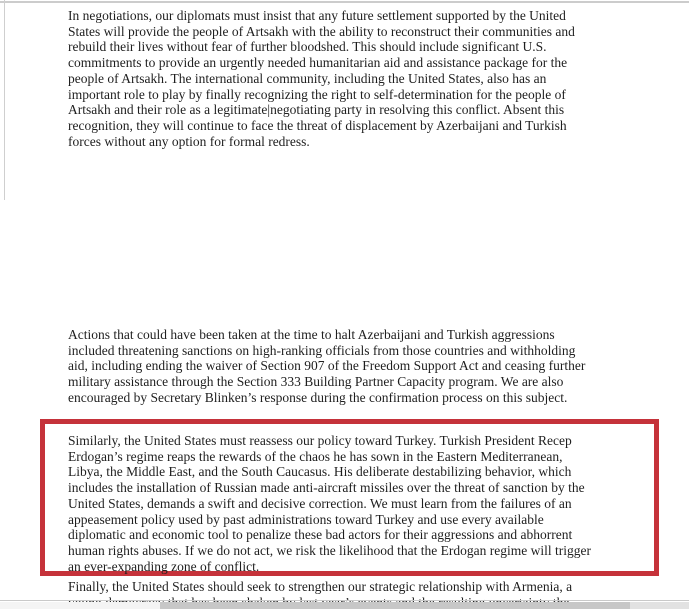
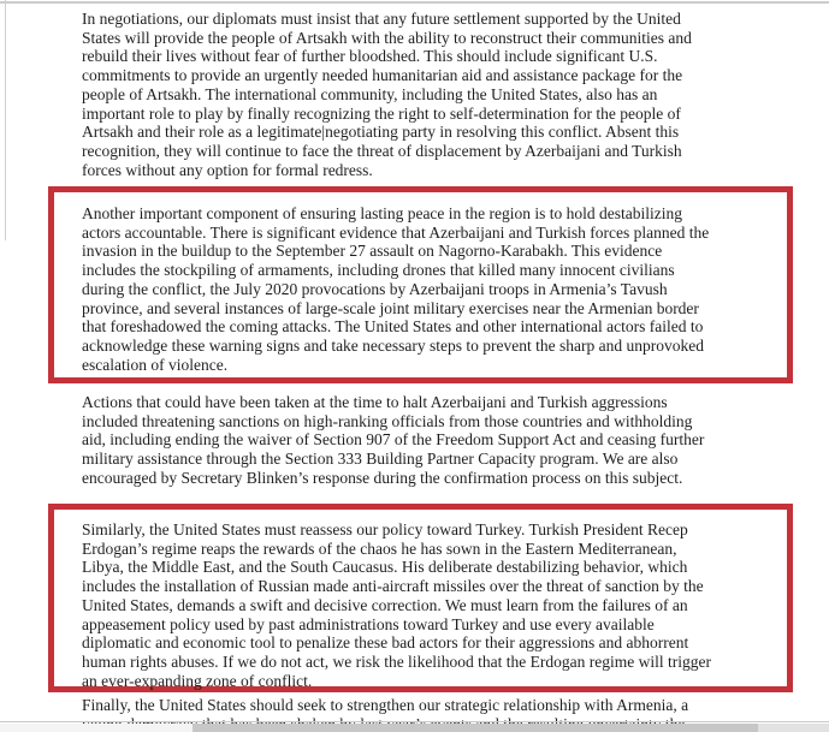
  In negotiations, our diplomats must insist that any future settlement supported by the United
  States will provide the people of Artsakh with the ability to reconstruct their communities and
  rebuild their lives without fear of further bloodshed. This should include significant U.S.
  commitments to provide an urgently needed humanitarian aid and assistance package for the
  people of Artsakh. The international community, including the United States, also has an
  important role to play by finally recognizing the right to self-determination for the people of
  Artsakh and their role as a legitimate|negotiating party in resolving this conflict. Absent this
  recognition, they will continue to face the threat of displacement by Azerbaijani and Turkish
  forces without any option for formal redress.
+ Another important component of ensuring lasting peace in the region is to hold destabilizing
+ actors accountable. There is significant evidence that Azerbaijani and Turkish forces planned the
+ invasion in the buildup to the September 27 assault on Nagorno-Karabakh. This evidence
+ includes the stockpiling of armaments, including drones that killed many innocent civilians
+ during the conflict, the July 2020 provocations by Azerbaijani troops in Armenia’s Tavush
+ province, and several instances of large-scale joint military exercises near the Armenian border
+ that foreshadowed the coming attacks. The United States and other international actors failed to
+ acknowledge these warning signs and take necessary steps to prevent the sharp and unprovoked
+ escalation of violence.
  Actions that could have been taken at the time to halt Azerbaijani and Turkish aggressions
  included threatening sanctions on high-ranking officials from those countries and withholding
  aid, including ending the waiver of Section 907 of the Freedom Support Act and ceasing further
  military assistance through the Section 333 Building Partner Capacity program. We are also
  encouraged by Secretary Blinken’s response during the confirmation process on this subject.
  Similarly, the United States must reassess our policy toward Turkey. Turkish President Recep
  Erdogan’s regime reaps the rewards of the chaos he has sown in the Eastern Mediterranean,
  Libya, the Middle East, and the South Caucasus. His deliberate destabilizing behavior, which
  includes the installation of Russian made anti-aircraft missiles over the threat of sanction by the
  United States, demands a swift and decisive correction. We must learn from the failures of an
  appeasement policy used by past administrations toward Turkey and use every available
  diplomatic and economic tool to penalize these bad actors for their aggressions and abhorrent
  human rights abuses. If we do not act, we risk the likelihood that the Erdogan regime will trigger
  an ever-expanding zone of conflict.
  Finally, the United States should seek to strengthen our strategic relationship with Armenia, a
